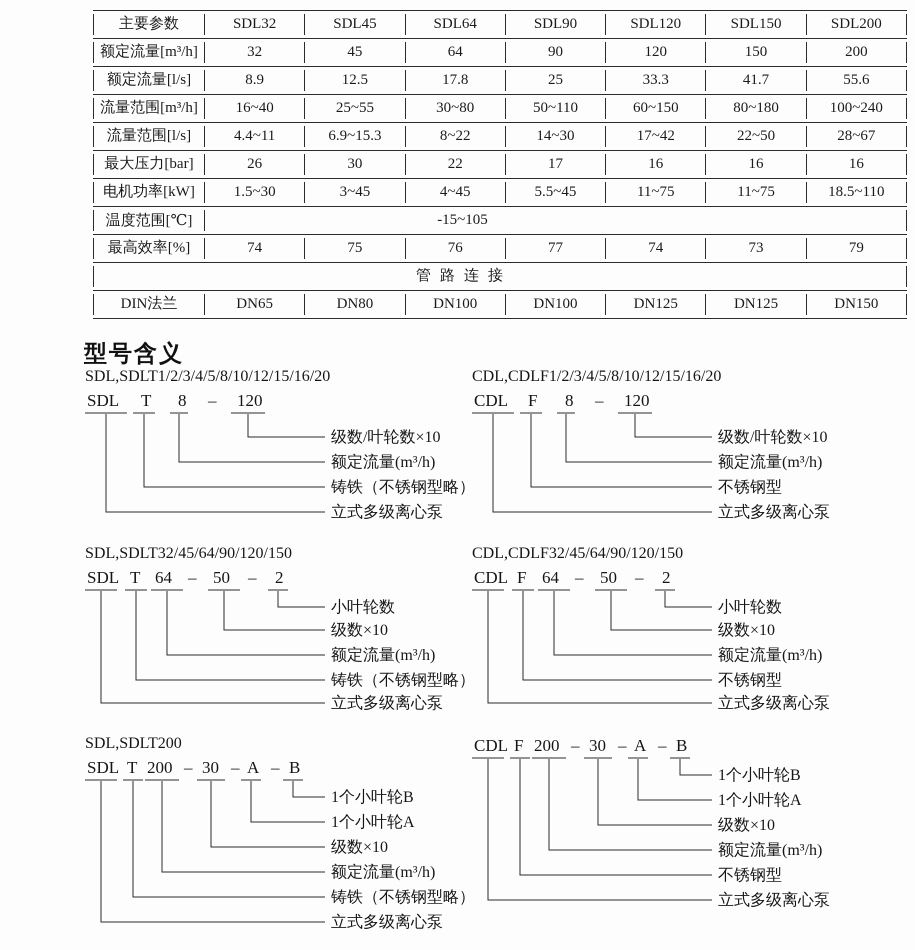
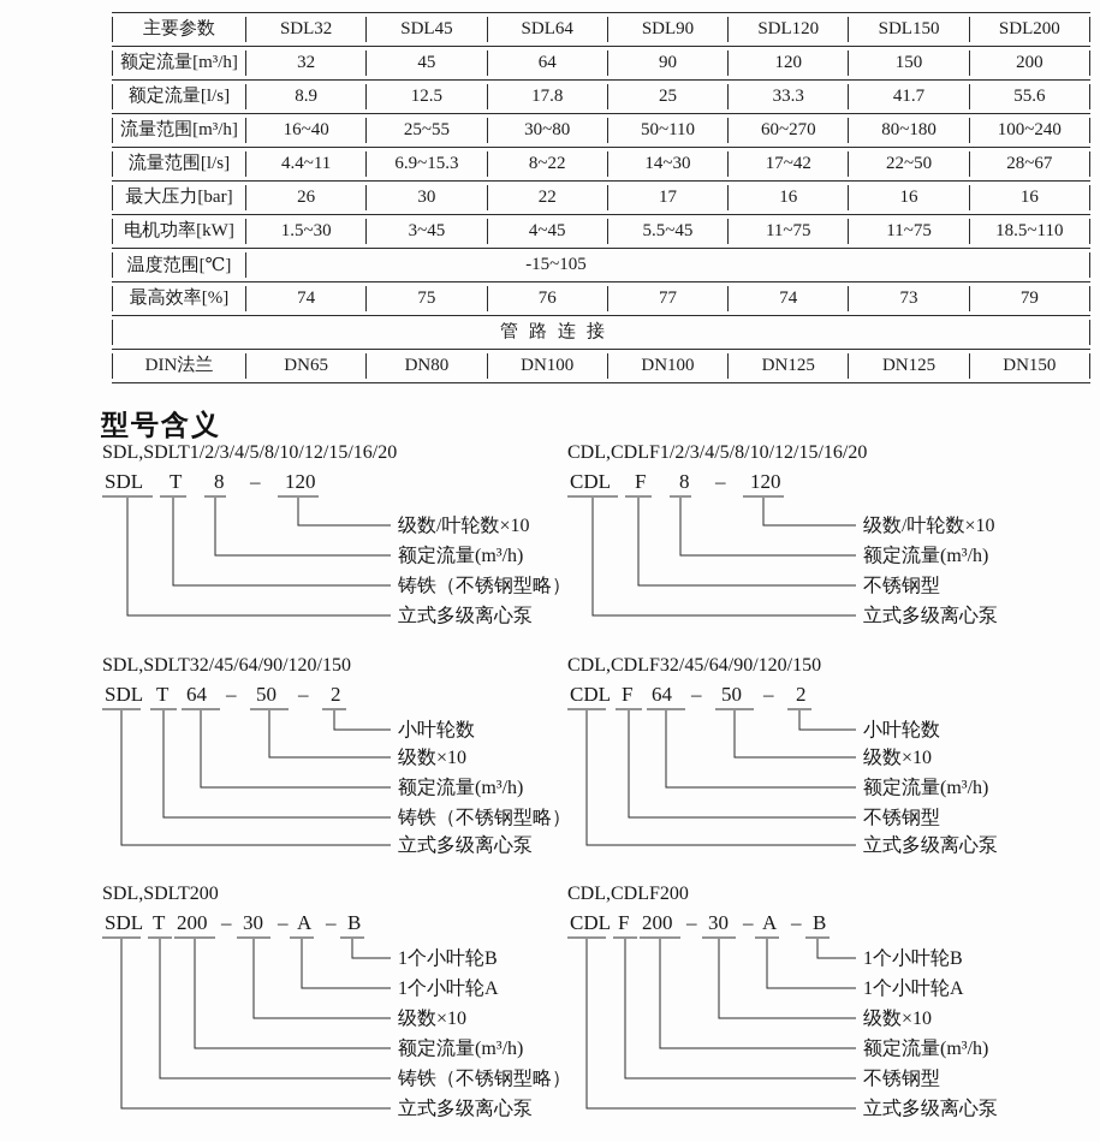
  主要参数
  SDL32
  SDL45
  SDL64
  SDL90
  SDL120
  SDL150
  SDL200
  额定流量[m³/h]
  32
  45
  64
  90
  120
  150
  200
  额定流量[l/s]
  8.9
  12.5
  17.8
  25
  33.3
  41.7
  55.6
  流量范围[m³/h]
  16~40
  25~55
  30~80
  50~110
- 60~150
+ 60~270
  80~180
  100~240
  流量范围[l/s]
  4.4~11
  6.9~15.3
  8~22
  14~30
  17~42
  22~50
  28~67
  最大压力[bar]
  26
  30
  22
  17
  16
  16
  16
  电机功率[kW]
  1.5~30
  3~45
  4~45
  5.5~45
  11~75
  11~75
  18.5~110
  温度范围[℃]
  -15~105
  最高效率[%]
  74
  75
  76
  77
  74
  73
  79
  管路连接
  DIN法兰
  DN65
  DN80
  DN100
  DN100
  DN125
  DN125
  DN150
  型号含义
  SDL,SDLT1/2/3/4/5/8/10/12/15/16/20
  SDL
  T
  8
  –
  120
  级数/叶轮数×10
  额定流量(m³/h)
  铸铁（不锈钢型略）
  立式多级离心泵
  CDL,CDLF1/2/3/4/5/8/10/12/15/16/20
  CDL
  F
  8
  –
  120
  级数/叶轮数×10
  额定流量(m³/h)
  不锈钢型
  立式多级离心泵
  SDL,SDLT32/45/64/90/120/150
  SDL
  T
  64
  –
  50
  –
  2
  小叶轮数
  级数×10
  额定流量(m³/h)
  铸铁（不锈钢型略）
  立式多级离心泵
  CDL,CDLF32/45/64/90/120/150
  CDL
  F
  64
  –
  50
  –
  2
  小叶轮数
  级数×10
  额定流量(m³/h)
  不锈钢型
  立式多级离心泵
  SDL,SDLT200
  SDL
  T
  200
  –
  30
  –
  A
  –
  B
  1个小叶轮B
  1个小叶轮A
  级数×10
  额定流量(m³/h)
  铸铁（不锈钢型略）
  立式多级离心泵
+ CDL,CDLF200
  CDL
  F
  200
  –
  30
  –
  A
  –
  B
  1个小叶轮B
  1个小叶轮A
  级数×10
  额定流量(m³/h)
  不锈钢型
  立式多级离心泵
